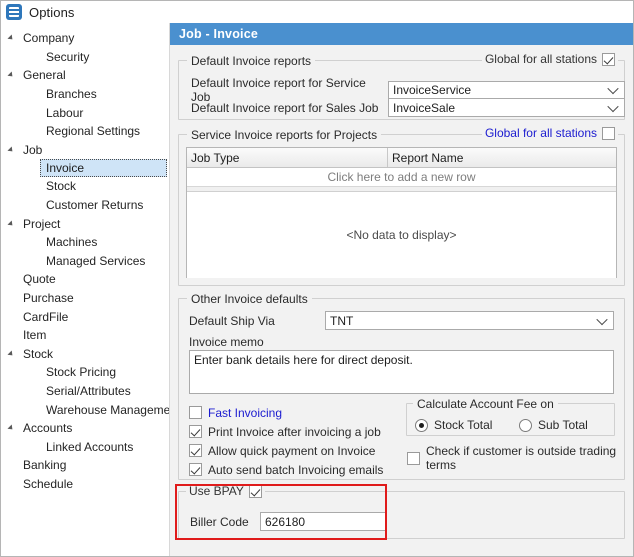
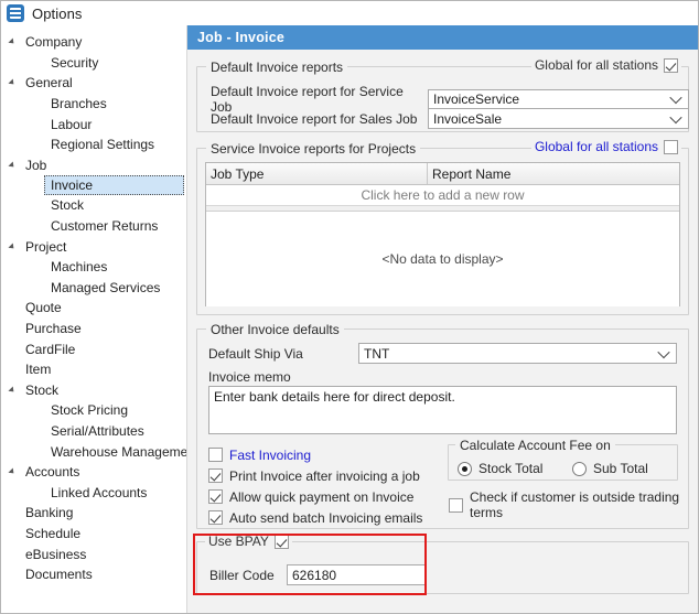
  Options
  Company
  Security
  General
  Branches
  Labour
  Regional Settings
  Job
  Invoice
  Stock
  Customer Returns
  Project
  Machines
  Managed Services
  Quote
  Purchase
  CardFile
  Item
  Stock
  Stock Pricing
  Serial/Attributes
  Warehouse Manageme
  Accounts
  Linked Accounts
  Banking
  Schedule
+ eBusiness
+ Documents
  Job - Invoice
  Default Invoice reports
  Global for all stations
  Default Invoice report for Service Job
  InvoiceService
  Default Invoice report for Sales Job
  InvoiceSale
  Service Invoice reports for Projects
  Global for all stations
  Job Type
  Report Name
  Click here to add a new row
  <No data to display>
  Other Invoice defaults
  Default Ship Via
  TNT
  Invoice memo
  Enter bank details here for direct deposit.
  Fast Invoicing
  Print Invoice after invoicing a job
  Allow quick payment on Invoice
  Auto send batch Invoicing emails
  Calculate Account Fee on
  Stock Total
  Sub Total
  Check if customer is outside trading terms
  Use BPAY
  Biller Code
  626180
